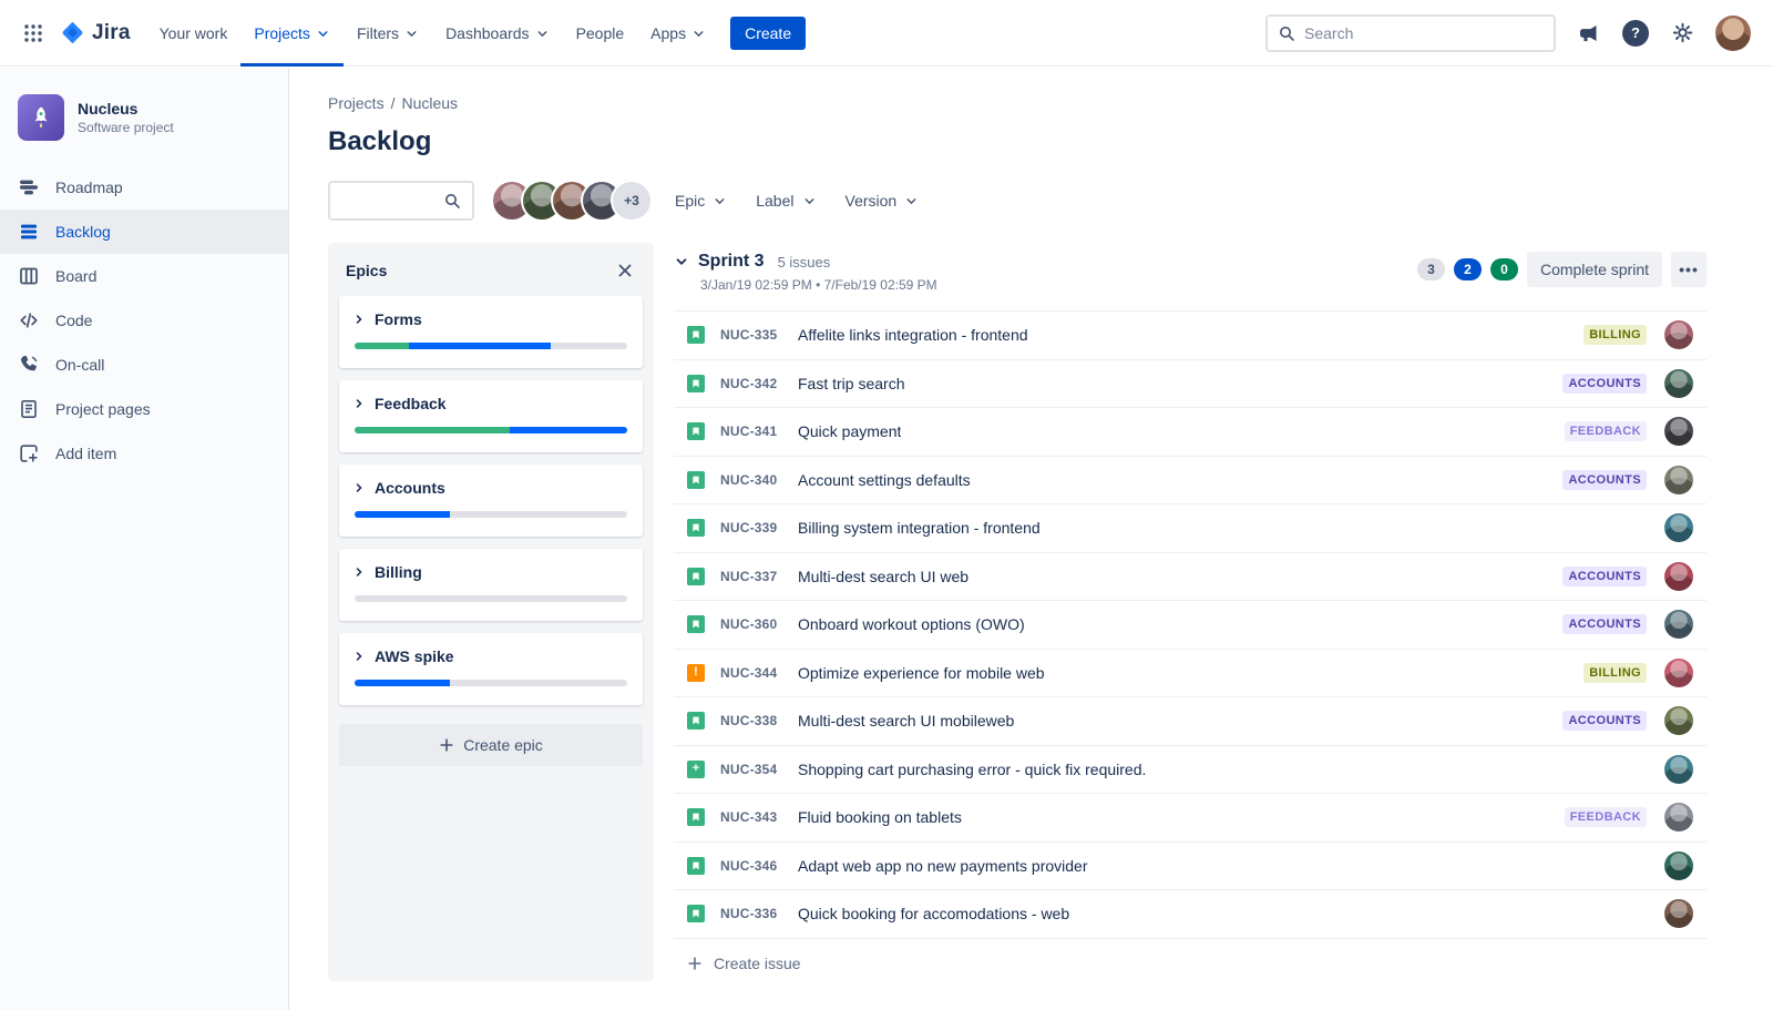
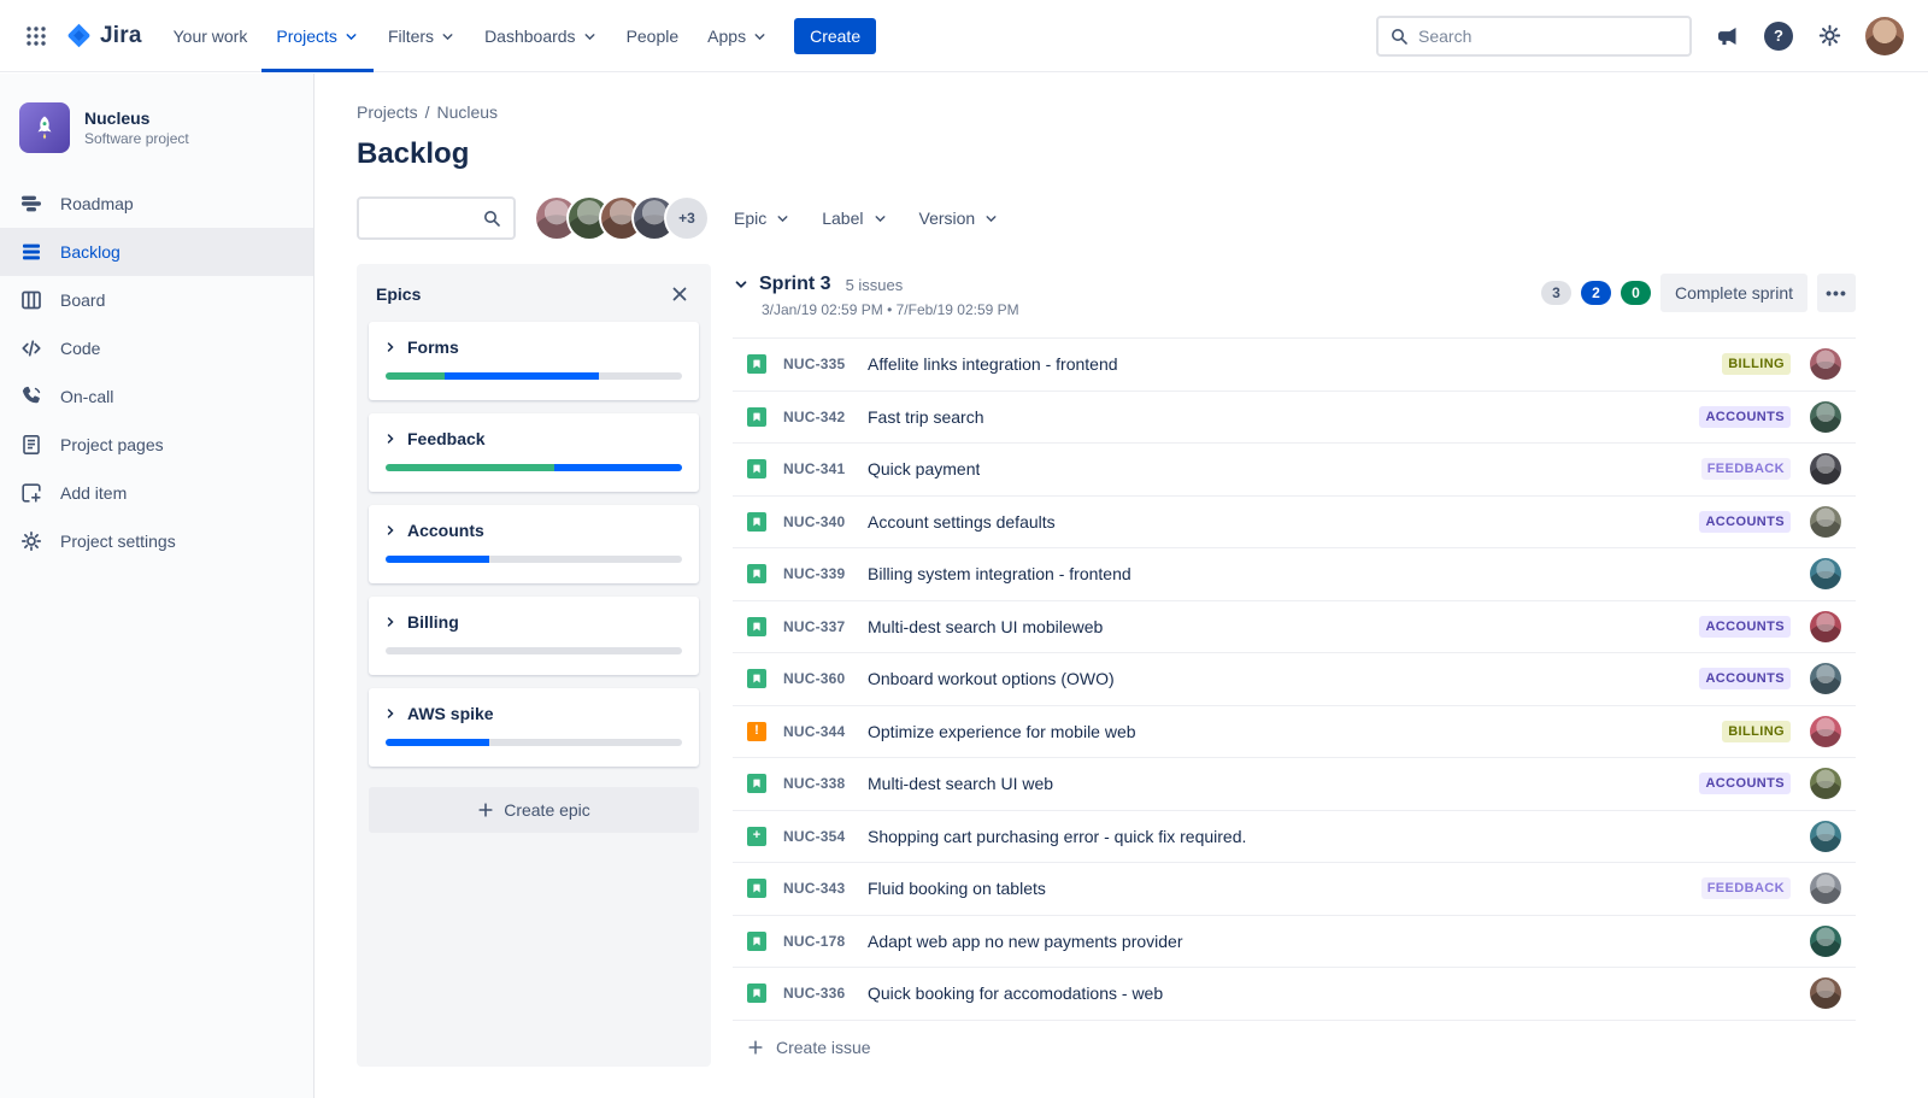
  Jira
  Your work
  Projects
  Filters
  Dashboards
  People
  Apps
  Create
  Search
  ?
  Nucleus
  Software project
  Roadmap
  Backlog
  Board
  Code
  On-call
  Project pages
  Add item
+ Project settings
  Projects
  /
  Nucleus
  Backlog
  +3
  Epic
  Label
  Version
  Epics
  Forms
  Feedback
  Accounts
  Billing
  AWS spike
  Create epic
  Sprint 3
  5 issues
  3/Jan/19 02:59 PM • 7/Feb/19 02:59 PM
  3
  2
  0
  Complete sprint
  •••
  NUC-335
  Affelite links integration - frontend
  BILLING
  NUC-342
  Fast trip search
  ACCOUNTS
  NUC-341
  Quick payment
  FEEDBACK
  NUC-340
  Account settings defaults
  ACCOUNTS
  NUC-339
  Billing system integration - frontend
  NUC-337
- Multi-dest search UI web
+ Multi-dest search UI mobileweb
  ACCOUNTS
  NUC-360
  Onboard workout options (OWO)
  ACCOUNTS
  !
  NUC-344
  Optimize experience for mobile web
  BILLING
  NUC-338
- Multi-dest search UI mobileweb
+ Multi-dest search UI web
  ACCOUNTS
  +
  NUC-354
  Shopping cart purchasing error - quick fix required.
  NUC-343
  Fluid booking on tablets
  FEEDBACK
- NUC-346
+ NUC-178
  Adapt web app no new payments provider
  NUC-336
  Quick booking for accomodations - web
  Create issue
